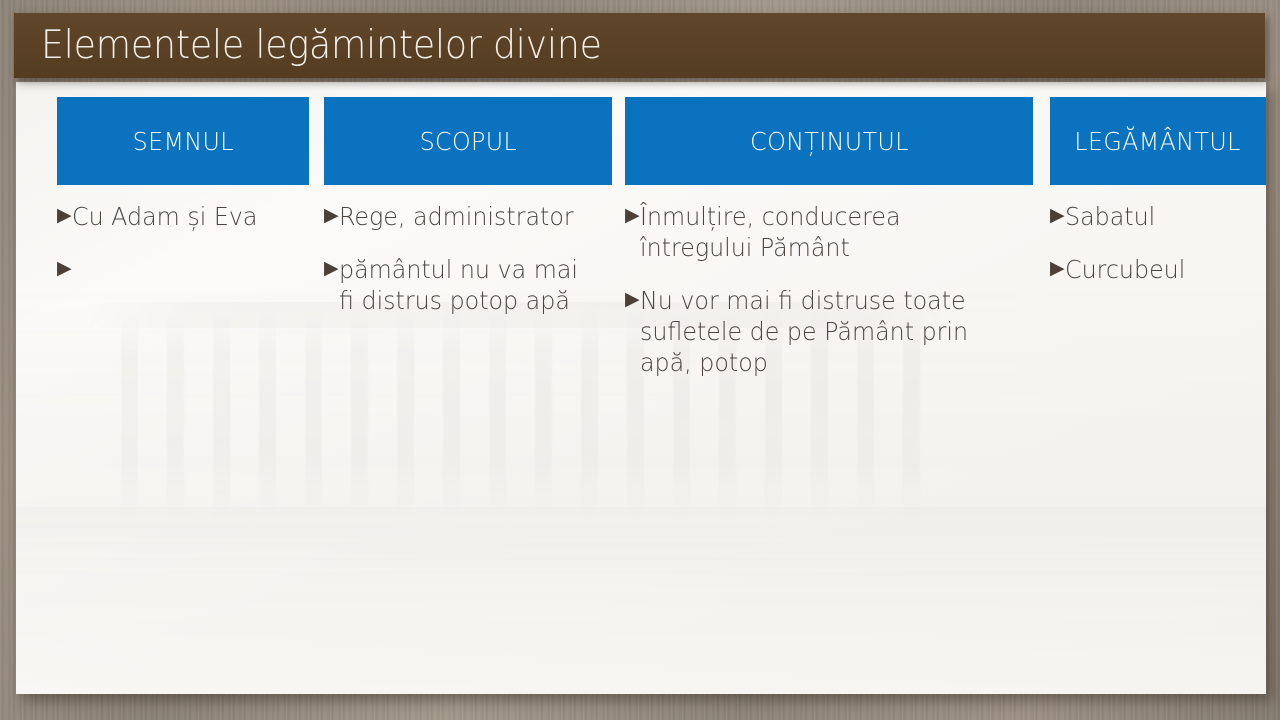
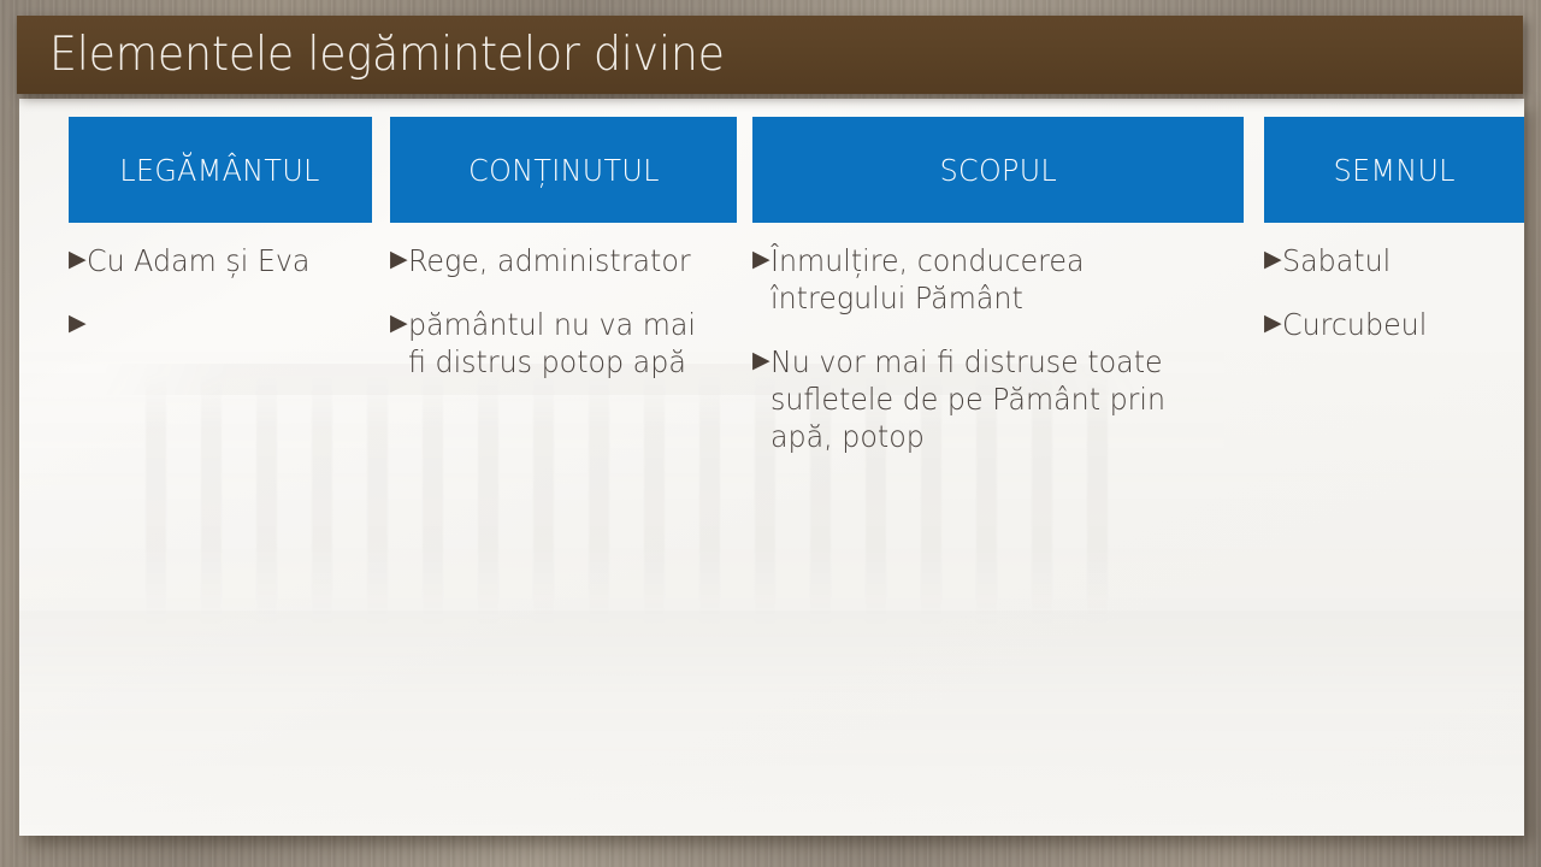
- SEMNUL
+ LEGĂMÂNTUL
  ▶
  Cu Adam și Eva
  ▶
- SCOPUL
+ CONȚINUTUL
  ▶
  Rege, administrator
  ▶
  pământul nu va mai fi distrus potop apă
- CONȚINUTUL
+ SCOPUL
  ▶
  Înmulțire, conducerea întregului Pământ
  ▶
  Nu vor mai fi distruse toate sufletele de pe Pământ prin apă, potop
- LEGĂMÂNTUL
+ SEMNUL
  ▶
  Sabatul
  ▶
  Curcubeul
  Elementele legămintelor divine
